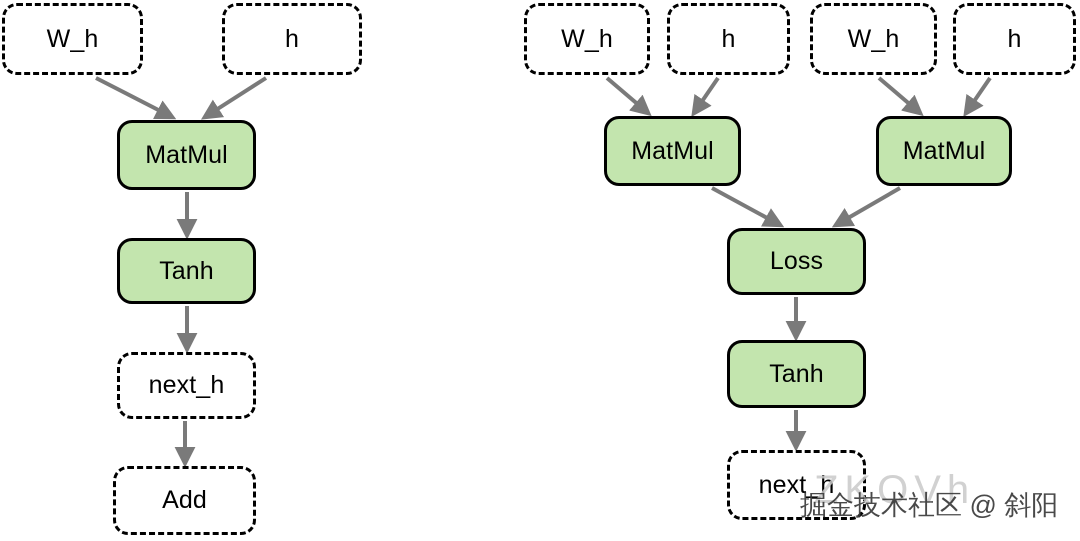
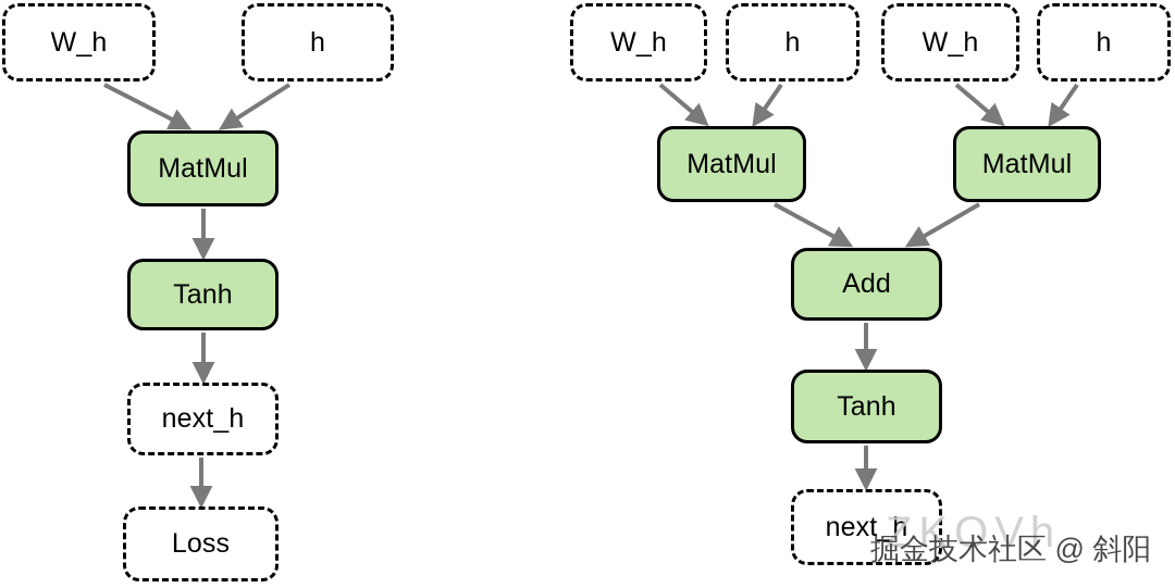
  W_h
  h
  MatMul
  Tanh
  next_h
- Add
+ Loss
  W_h
  h
  W_h
  h
  MatMul
  MatMul
- Loss
+ Add
  Tanh
  next_h
  ZKOVh
  掘金技术社区 @ 斜阳
